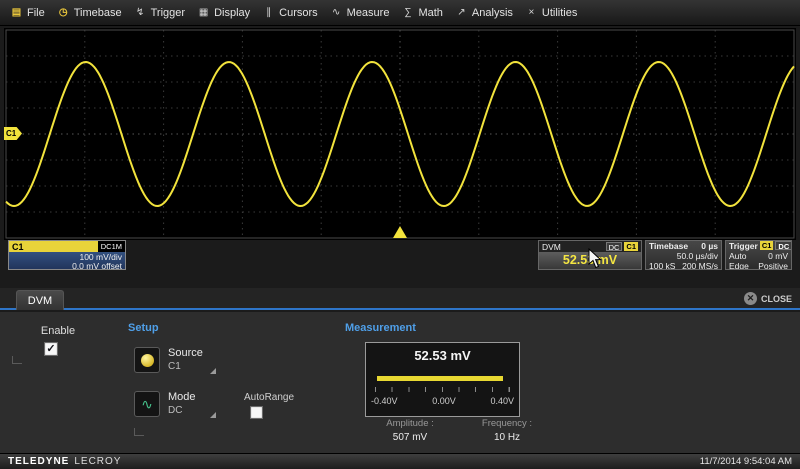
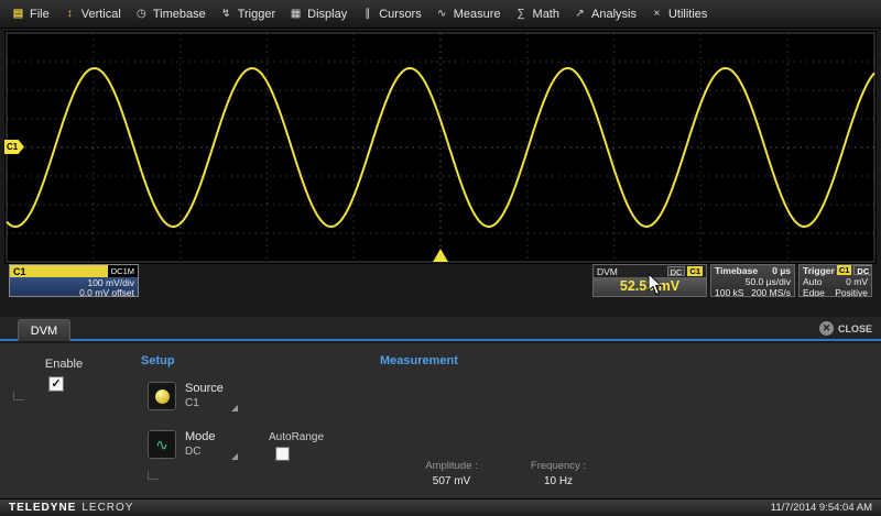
  ▤
  File
+ ↕
+ Vertical
  ◷
  Timebase
  ↯
  Trigger
  ▦
  Display
  ∥
  Cursors
  ∿
  Measure
  ∑
  Math
  ↗
  Analysis
  ×
  Utilities
  C1
  C1
  DC1M
  100 mV/div
  0.0 mV offset
  DVM
  DC
  C1
  52.5 mV
  Timebase
  0 µs
  50.0 µs/div
  100 kS
  200 MS/s
  Trigger
  C1
  DC
  Auto
  0 mV
  Edge
  Positive
  DVM
  ✕
  CLOSE
  Enable
  ✓
  Setup
  Source
  C1
  ∿
  Mode
  DC
  AutoRange
  Measurement
- 52.53 mV
- -0.40V
- 0.00V
- 0.40V
  Amplitude :
  507 mV
  Frequency :
  10 Hz
  TELEDYNE
  LECROY
  11/7/2014 9:54:04 AM
